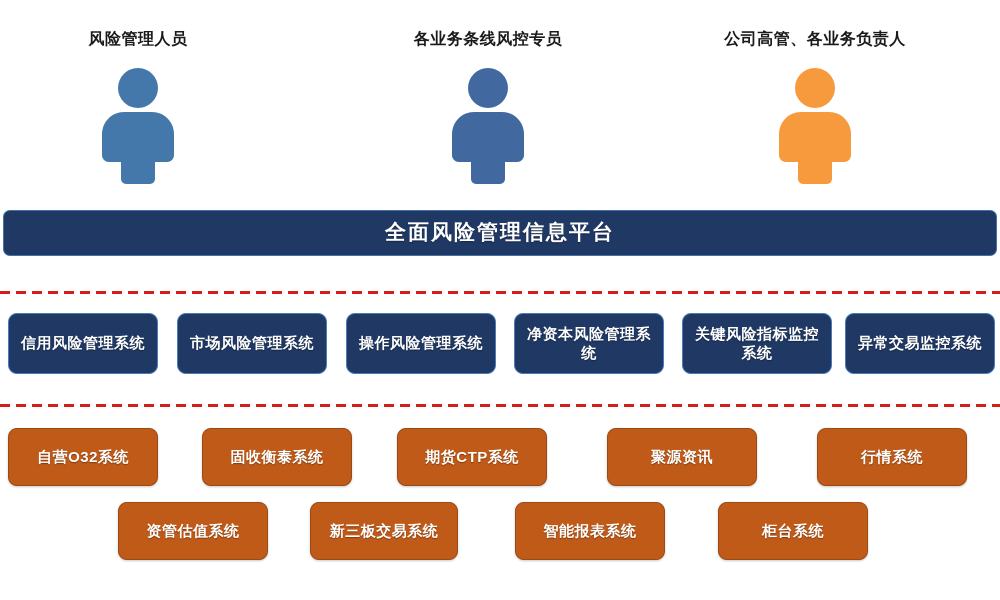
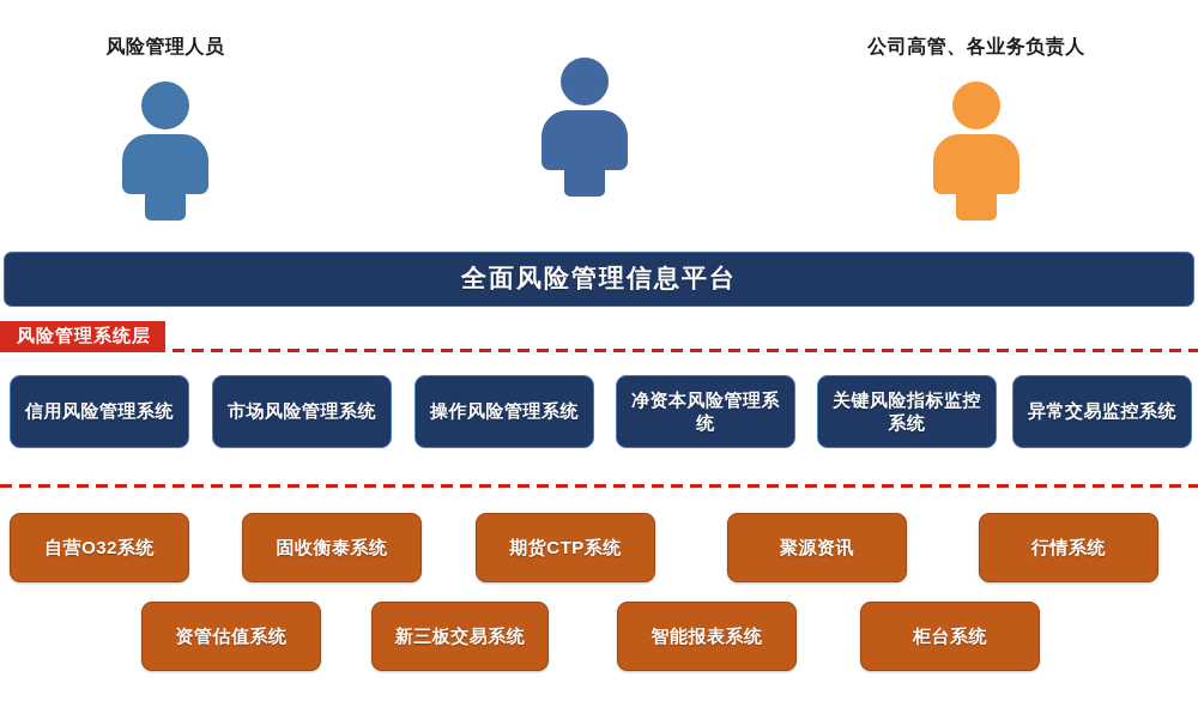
  风险管理人员
- 各业务条线风控专员
  公司高管、各业务负责人
  全面风险管理信息平台
+ 风险管理系统层
  信用风险管理系统
  市场风险管理系统
  操作风险管理系统
  净资本风险管理系统
  关键风险指标监控系统
  异常交易监控系统
  自营O32系统
  固收衡泰系统
  期货CTP系统
  聚源资讯
  行情系统
  资管估值系统
  新三板交易系统
  智能报表系统
  柜台系统
